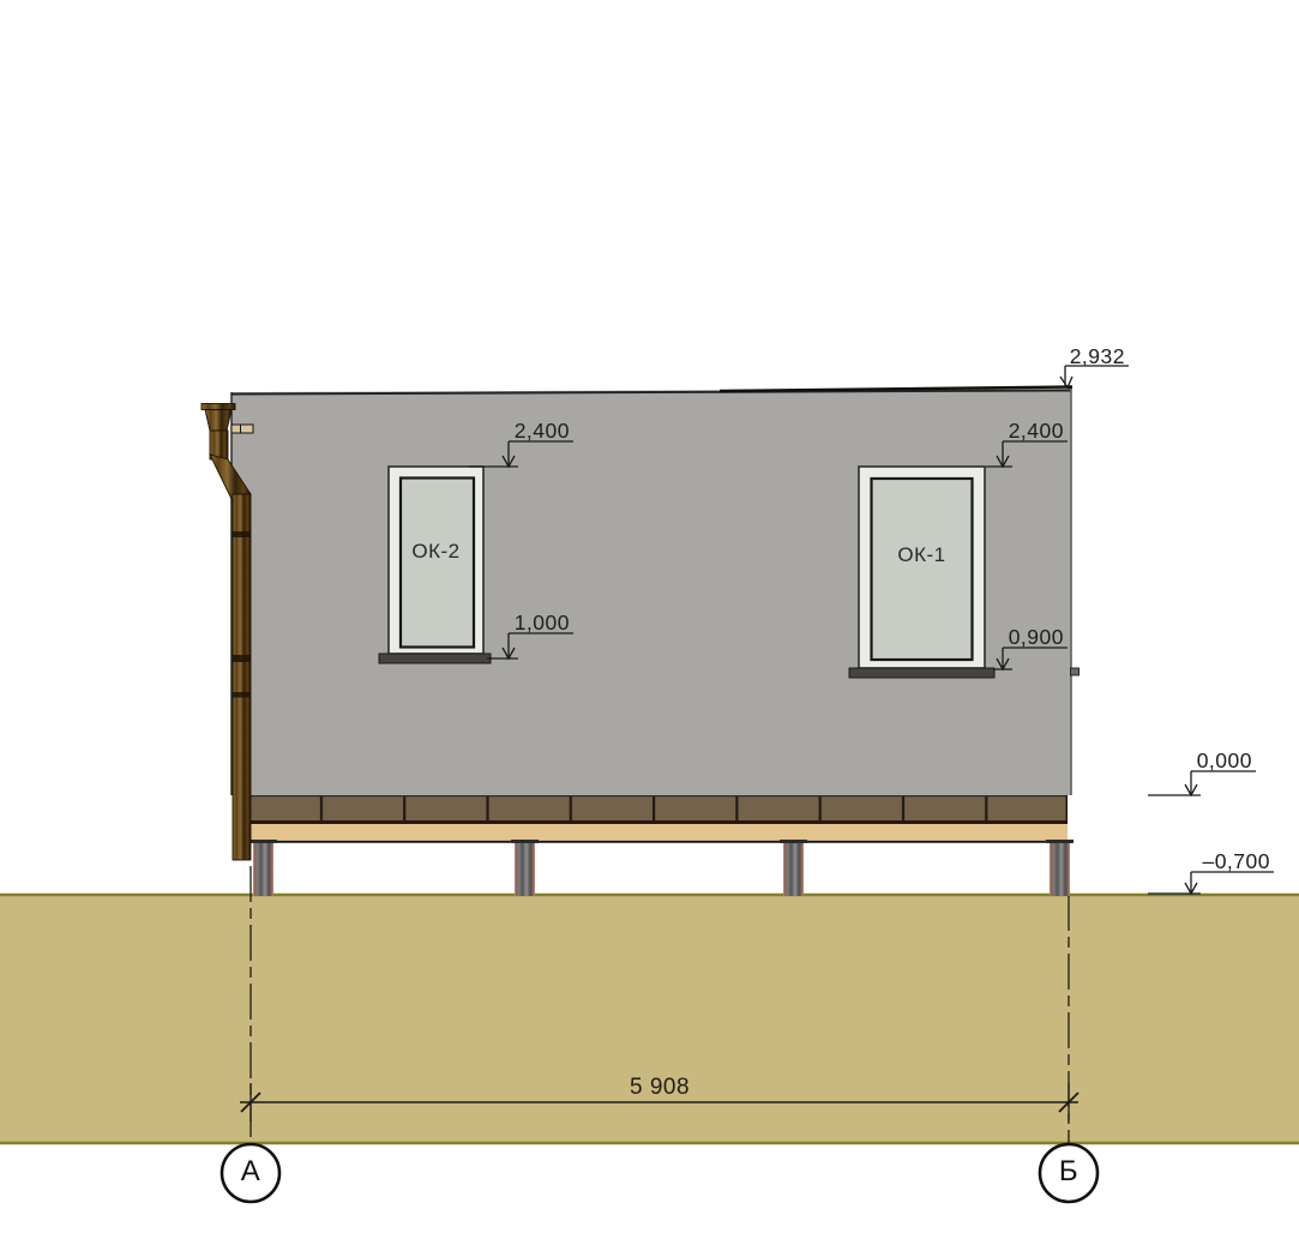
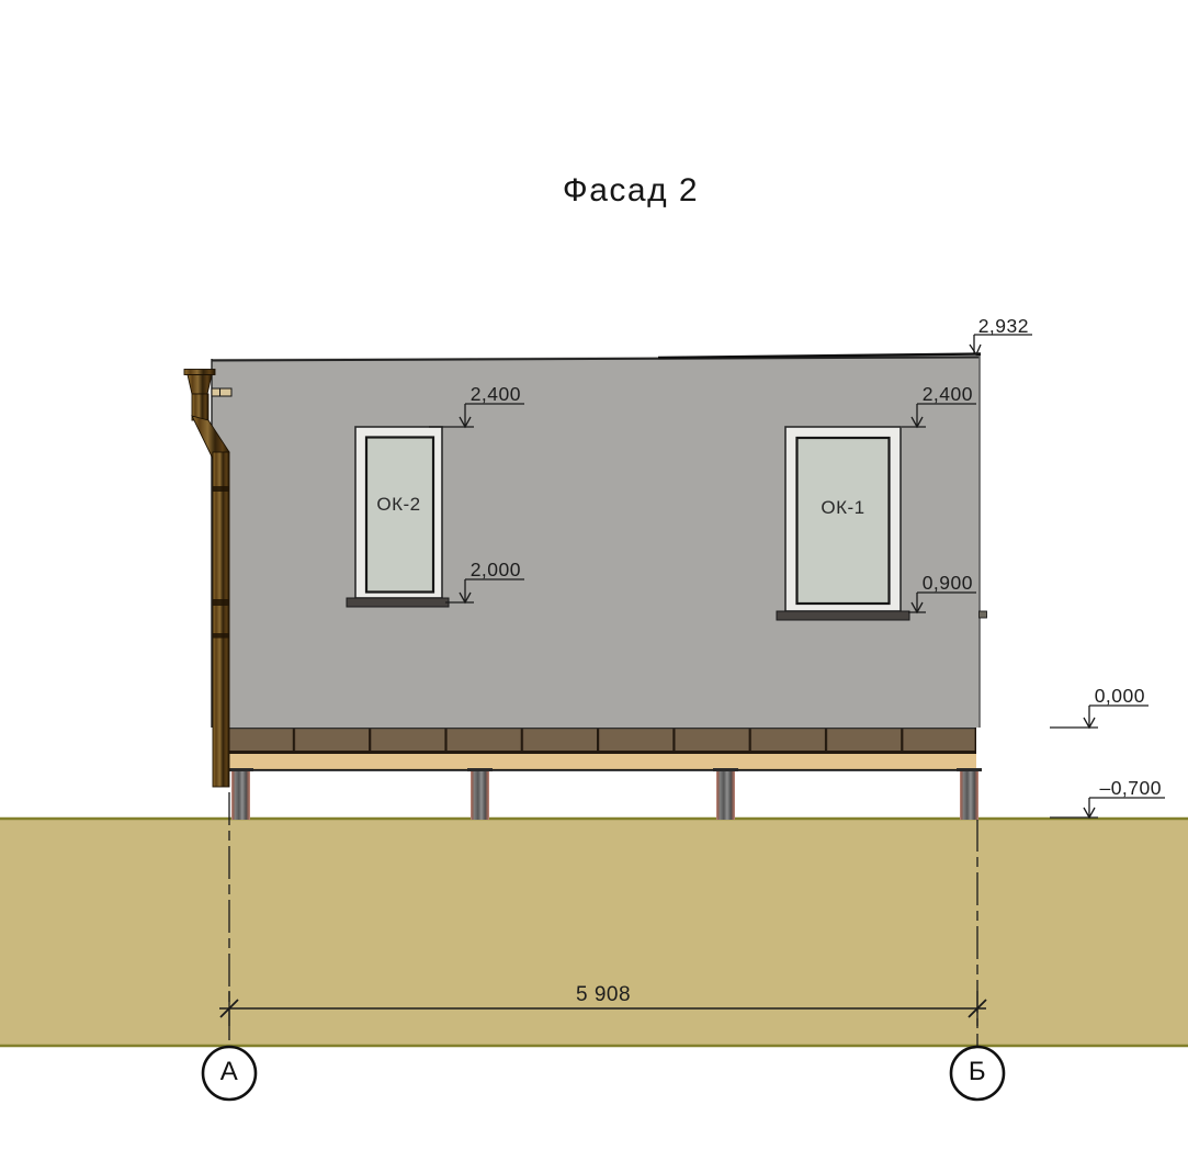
+ Фасад 2
  2,932
  2,400
  2,400
- 1,000
+ 2,000
  0,900
  0,000
  –0,700
  5 908
  ОК-2
  ОК-1
  А
  Б
